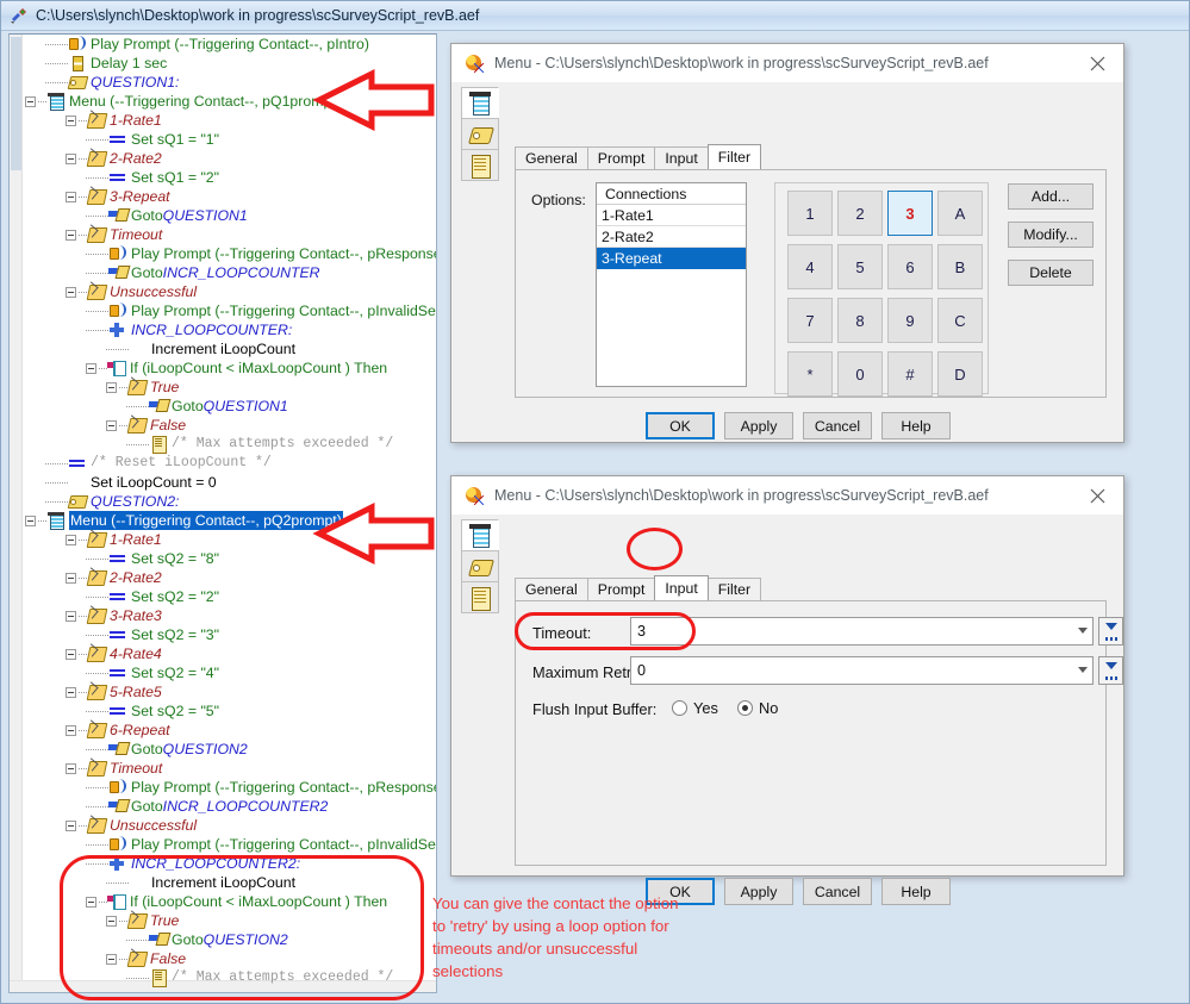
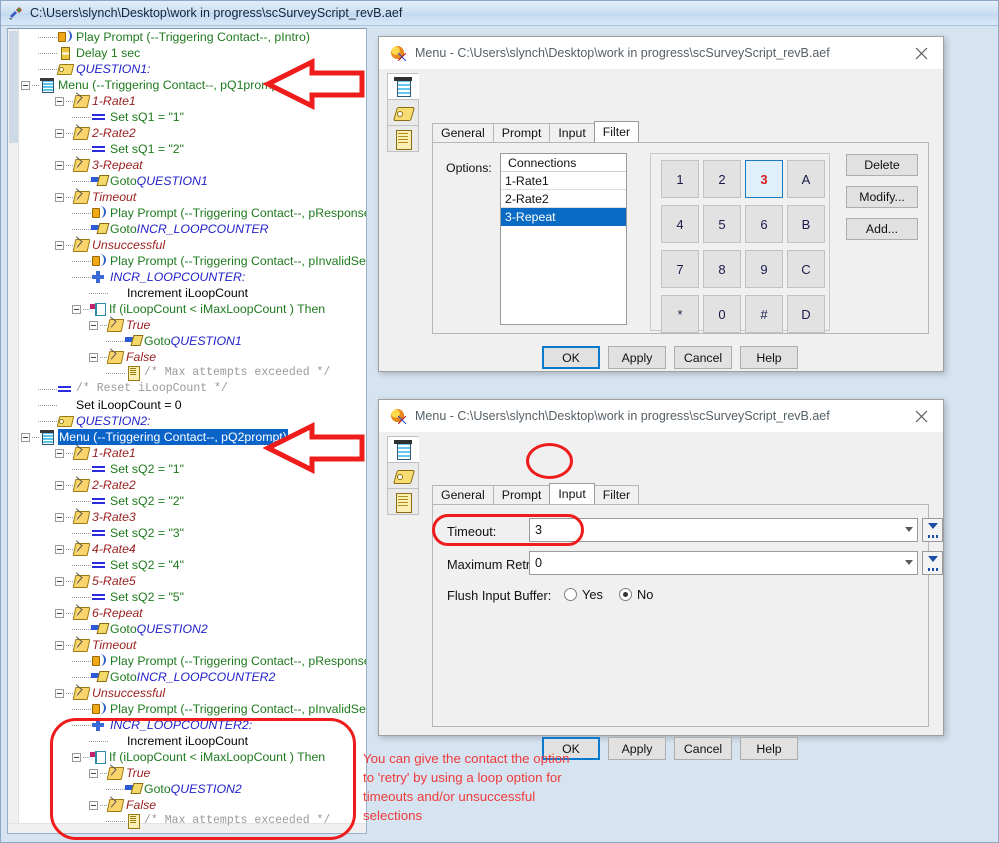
  C:\Users\slynch\Desktop\work in progress\scSurveyScript_revB.aef
  Play Prompt (--Triggering Contact--, pIntro)
  Delay 1 sec
  QUESTION1:
  Menu (--Triggering Contact--, pQ1pro
  1-Rate1
  Set sQ1 = "1"
  2-Rate2
  Set sQ1 = "2"
  3-Repeat
  Goto
  QUESTION1
  Timeout
  Play Prompt (--Triggering Contact--, pRespons
  Goto
  INCR_LOOPCOUNTER
  Unsuccessful
  Play Prompt (--Triggering Contact--, pInvalidSe
  INCR_LOOPCOUNTER:
  Increment iLoopCount
  If (iLoopCount < iMaxLoopCount ) Then
  True
  Goto
  QUESTION1
  False
  /* Max attempts exceeded */
  /* Reset iLoopCount */
  Set iLoopCount = 0
  QUESTION2:
  Menu (--Triggering Contact--, pQ2prompt
  1-Rate1
- Set sQ2 = "8"
+ Set sQ2 = "1"
  2-Rate2
  Set sQ2 = "2"
  3-Rate3
  Set sQ2 = "3"
  4-Rate4
  Set sQ2 = "4"
  5-Rate5
  Set sQ2 = "5"
  6-Repeat
  Goto
  QUESTION2
  Timeout
  Play Prompt (--Triggering Contact--, pRespons
  Goto
  INCR_LOOPCOUNTER2
  Unsuccessful
  Play Prompt (--Triggering Contact--, pInvalidSe
  INCR_LOOPCOUNTER2:
  Increment iLoopCount
  If (iLoopCount < iMaxLoopCount ) Then
  True
  Goto
  QUESTION2
  False
  /* Max attempts exceeded */
  Menu - C:\Users\slynch\Desktop\work in progress\scSurveyScript_revB.aef
  General
  Prompt
  Input
  Filter
  Options:
  Connections
  1-Rate1
  2-Rate2
  3-Repeat
  1
  2
  3
  A
  4
  5
  6
  B
  7
  8
  9
  C
  *
  0
  #
  D
- Add...
+ Delete
  Modify...
- Delete
+ Add...
  OK
  Apply
  Cancel
  Help
  Menu - C:\Users\slynch\Desktop\work in progress\scSurveyScript_revB.aef
  General
  Prompt
  Input
  Filter
  Timeout:
  3
  0
  Flush Input Buffer:
  Yes
  No
  OK
  Apply
  Cancel
  Help
  You can give the contact the option to 'retry' by using a loop option for timeouts and/or unsuccessful selections
